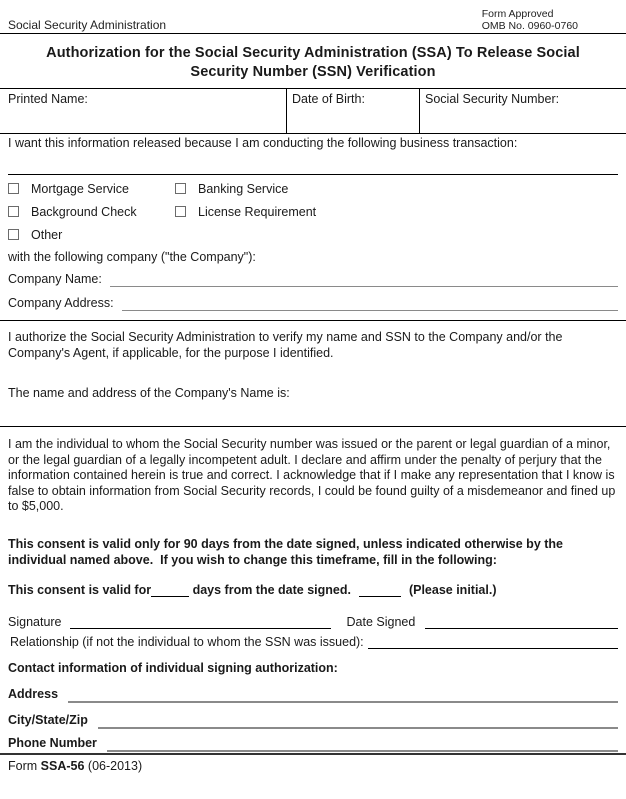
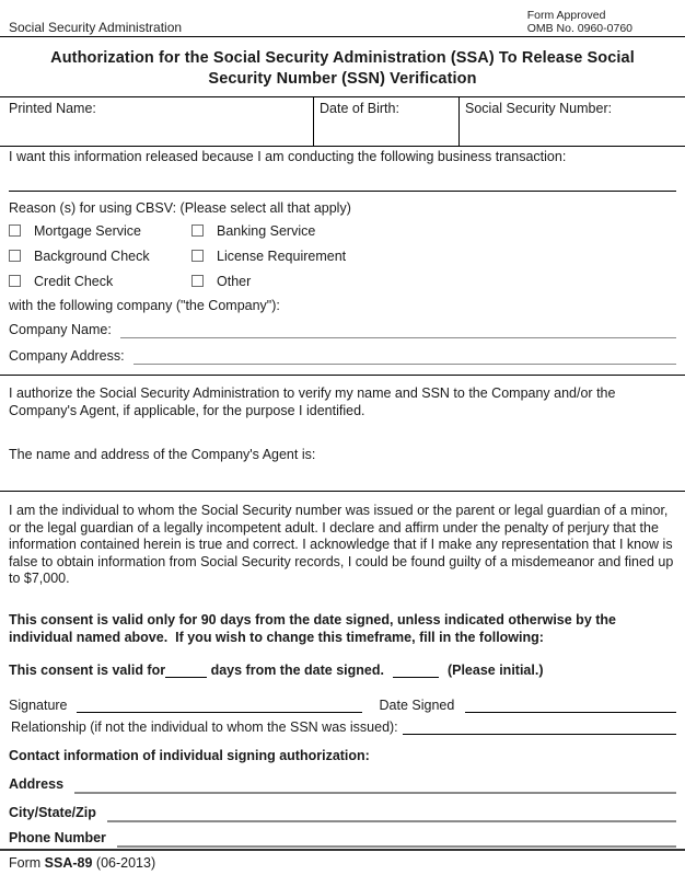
  Social Security Administration
  Form Approved
  OMB No. 0960-0760
  Authorization for the Social Security Administration (SSA) To Release Social Security Number (SSN) Verification
  Printed Name:
  Date of Birth:
  Social Security Number:
  I want this information released because I am conducting the following business transaction:
+ Reason (s) for using CBSV: (Please select all that apply)
  Mortgage Service
  Banking Service
  Background Check
  License Requirement
+ Credit Check
  Other
  with the following company ("the Company"):
  Company Name:
  Company Address:
  I authorize the Social Security Administration to verify my name and SSN to the Company and/or the Company's Agent, if applicable, for the purpose I identified.
- The name and address of the Company's Name is:
+ The name and address of the Company's Agent is:
- I am the individual to whom the Social Security number was issued or the parent or legal guardian of a minor, or the legal guardian of a legally incompetent adult. I declare and affirm under the penalty of perjury that the information contained herein is true and correct. I acknowledge that if I make any representation that I know is false to obtain information from Social Security records, I could be found guilty of a misdemeanor and fined up to $5,000.
+ I am the individual to whom the Social Security number was issued or the parent or legal guardian of a minor, or the legal guardian of a legally incompetent adult. I declare and affirm under the penalty of perjury that the information contained herein is true and correct. I acknowledge that if I make any representation that I know is false to obtain information from Social Security records, I could be found guilty of a misdemeanor and fined up to $7,000.
  This consent is valid only for 90 days from the date signed, unless indicated otherwise by the individual named above. If you wish to change this timeframe, fill in the following:
  This consent is valid for days from the date signed. (Please initial.)
  Signature
  Date Signed
  Relationship (if not the individual to whom the SSN was issued):
  Contact information of individual signing authorization:
  Address
  City/State/Zip
  Phone Number
- Form SSA-56 (06-2013)
+ Form SSA-89 (06-2013)
